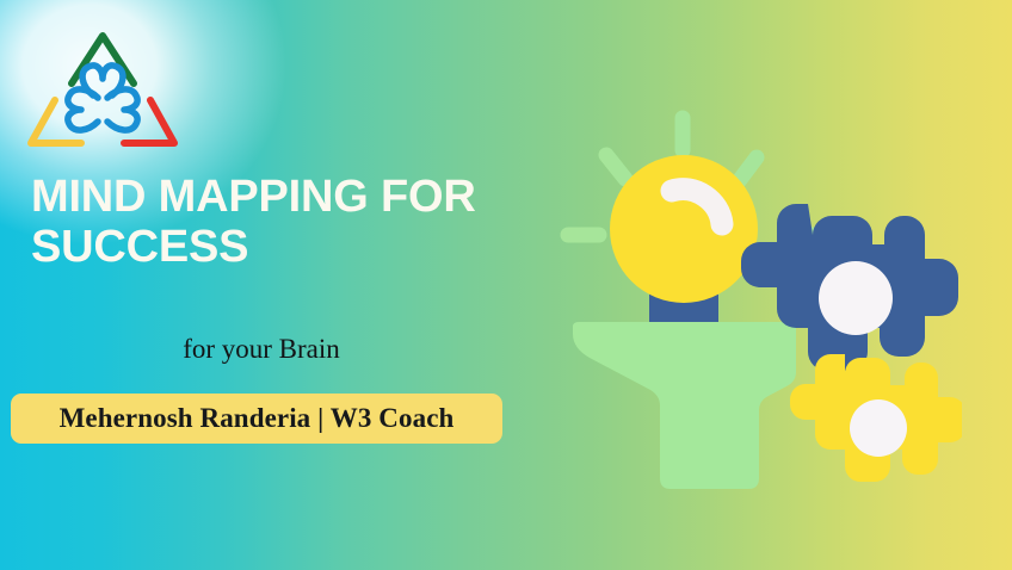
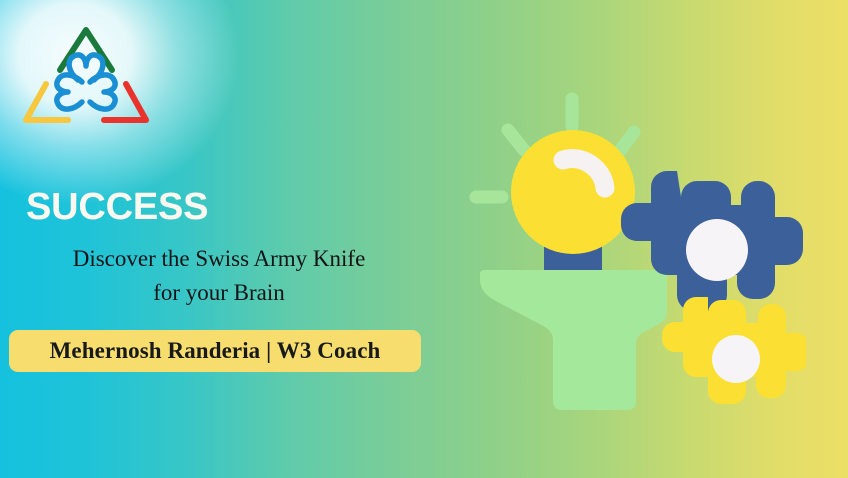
- MIND MAPPING FOR
  SUCCESS
+ Discover the Swiss Army Knife
  for your Brain
  Mehernosh Randeria | W3 Coach
